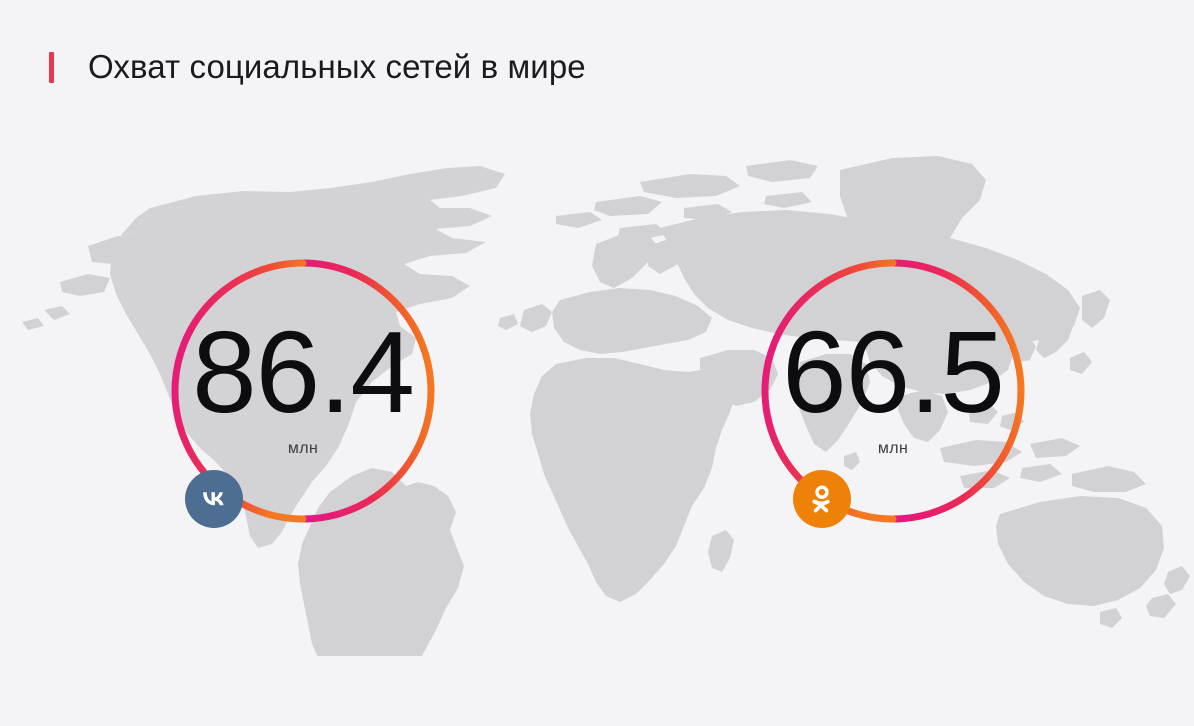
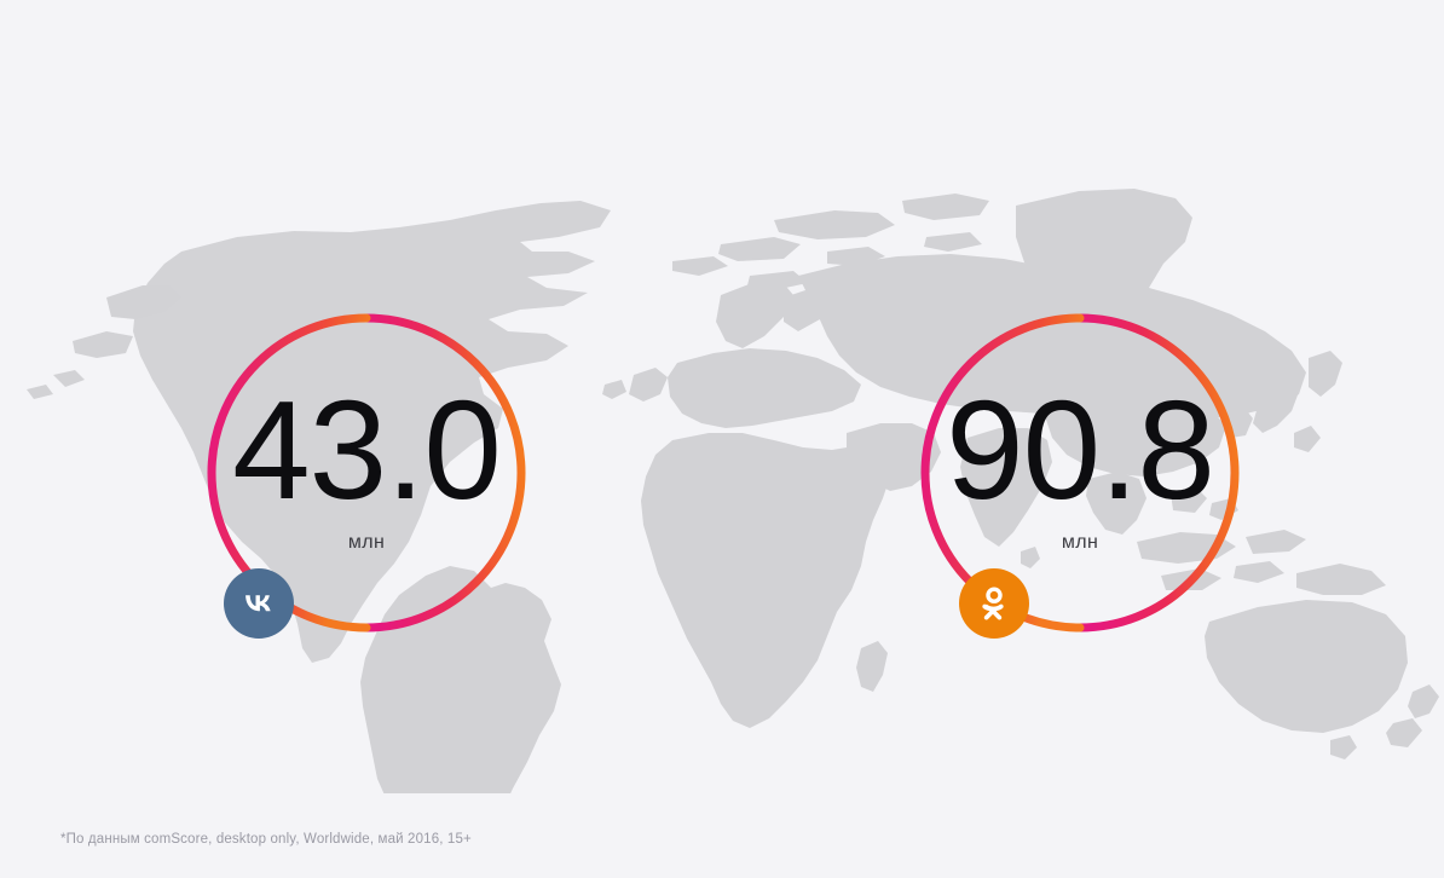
- Охват социальных сетей в мире
- 86.4
+ 43.0
  млн
- 66.5
+ 90.8
  млн
+ *По данным comScore, desktop only, Worldwide, май 2016, 15+
